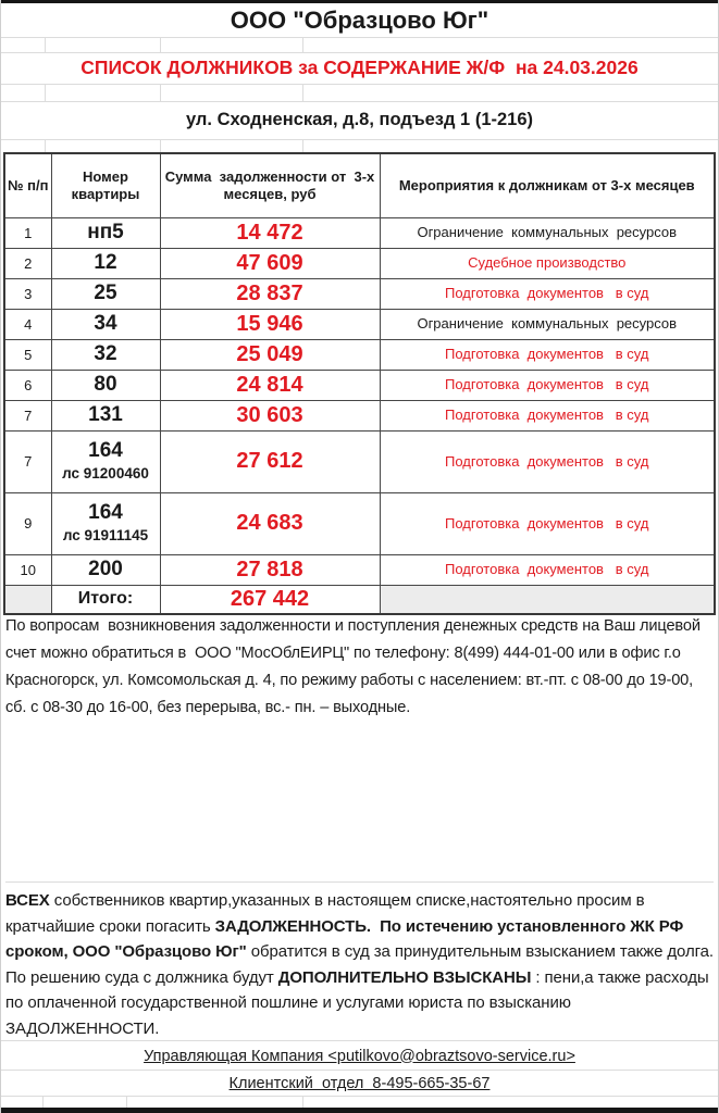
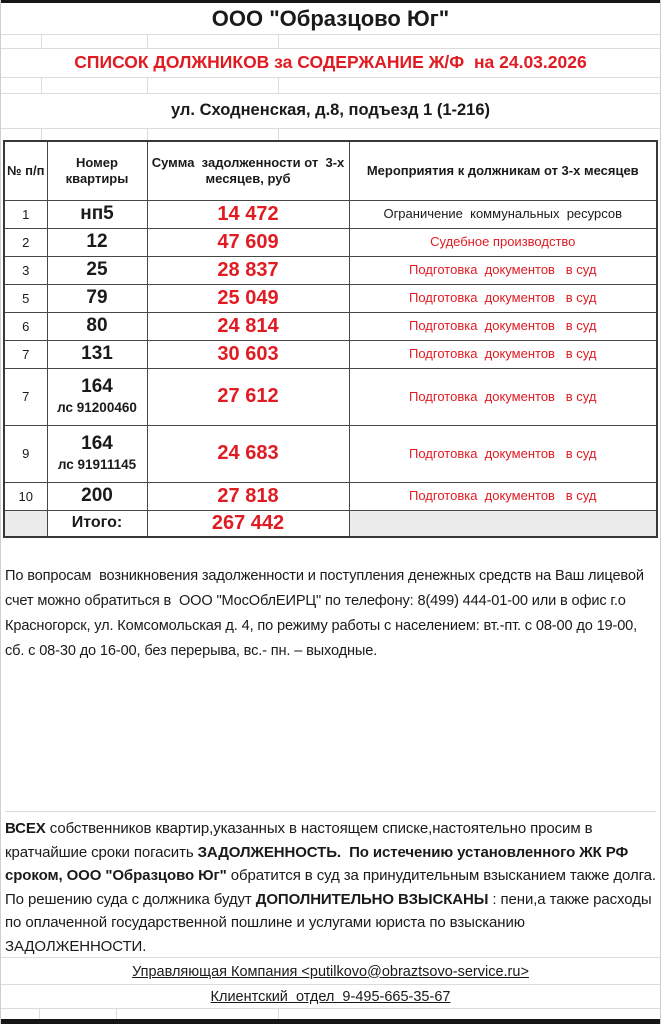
  ООО "Образцово Юг"
  СПИСОК ДОЛЖНИКОВ за СОДЕРЖАНИЕ Ж/Ф на 24.03.2026
  ул. Сходненская, д.8, подъезд 1 (1-216)
  № п/п	Номер квартиры	Сумма задолженности от 3-х месяцев, руб	Мероприятия к должникам от 3-х месяцев
  1	нп5	14 472	Ограничение коммунальных ресурсов
  2	12	47 609	Судебное производство
  3	25	28 837	Подготовка документов в суд
- 4	34	15 946	Ограничение коммунальных ресурсов
- 5	32	25 049	Подготовка документов в суд
+ 5	79	25 049	Подготовка документов в суд
  6	80	24 814	Подготовка документов в суд
  7	131	30 603	Подготовка документов в суд
  7	164лс 91200460	27 612	Подготовка документов в суд
  9	164лс 91911145	24 683	Подготовка документов в суд
  10	200	27 818	Подготовка документов в суд
  	Итого:	267 442
  По вопросам возникновения задолженности и поступления денежных средств на Ваш лицевой счет можно обратиться в ООО "МосОблЕИРЦ" по телефону: 8(499) 444-01-00 или в офис г.о Красногорск, ул. Комсомольская д. 4, по режиму работы с населением: вт.-пт. с 08-00 до 19-00, сб. с 08-30 до 16-00, без перерыва, вс.- пн. – выходные.
  ВСЕХ собственников квартир,указанных в настоящем списке,настоятельно просим в кратчайшие сроки погасить ЗАДОЛЖЕННОСТЬ. По истечению установленного ЖК РФ сроком, ООО "Образцово Юг" обратится в суд за принудительным взысканием также долга. По решению суда с должника будут ДОПОЛНИТЕЛЬНО ВЗЫСКАНЫ : пени,а также расходы по оплаченной государственной пошлине и услугами юриста по взысканию ЗАДОЛЖЕННОСТИ.
  Управляющая Компания <putilkovo@obraztsovo-service.ru>
- Клиентский отдел 8-495-665-35-67
+ Клиентский отдел 9-495-665-35-67
